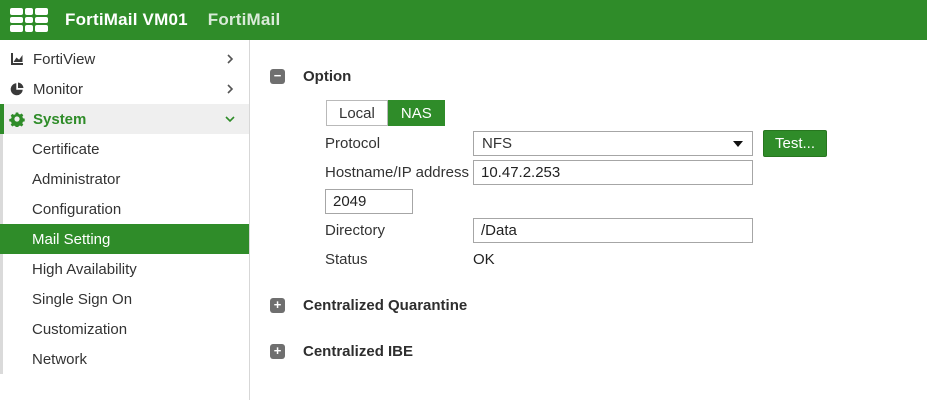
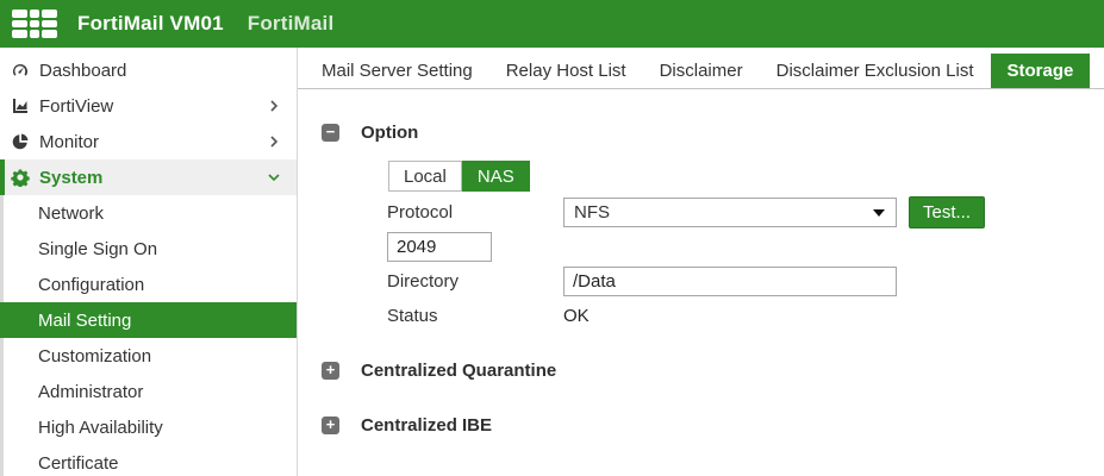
  FortiMail VM01
  FortiMail
+ Dashboard
  FortiView
  Monitor
  System
- Certificate
+ Network
- Administrator
+ Single Sign On
  Configuration
  Mail Setting
- High Availability
+ Customization
- Single Sign On
+ Administrator
- Customization
+ High Availability
- Network
+ Certificate
+ Mail Server Setting
+ Relay Host List
+ Disclaimer
+ Disclaimer Exclusion List
+ Storage
  Option
  Local
  NAS
  Protocol
  NFS
  Test...
- Hostname/IP address
- 10.47.2.253
  2049
  Directory
  /Data
  Status
  OK
  Centralized Quarantine
  Centralized IBE
